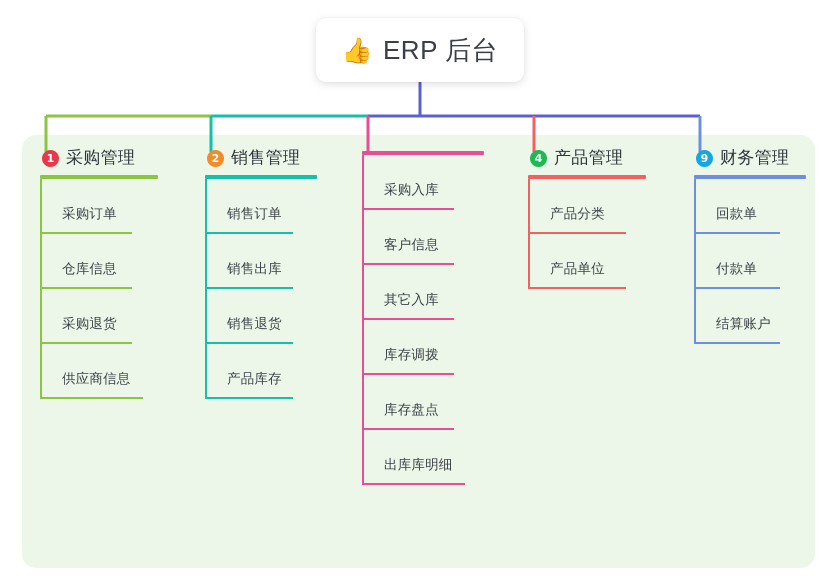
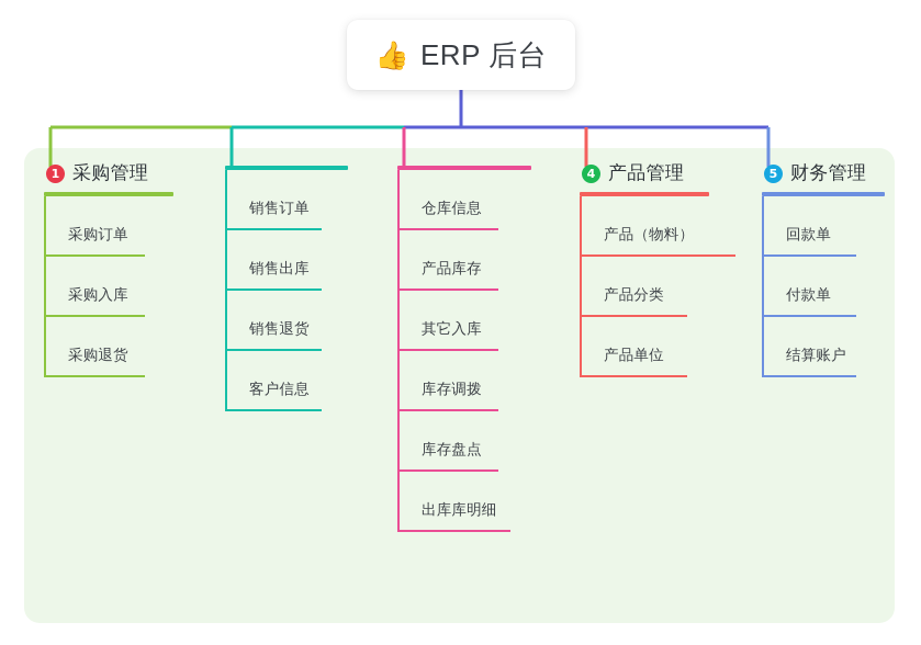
  👍
  ERP 后台
  1
  采购管理
  采购订单
- 仓库信息
+ 采购入库
  采购退货
- 供应商信息
- 2
- 销售管理
  销售订单
  销售出库
  销售退货
- 产品库存
+ 客户信息
- 采购入库
+ 仓库信息
- 客户信息
+ 产品库存
  其它入库
  库存调拨
  库存盘点
  出库库明细
  4
  产品管理
+ 产品（物料）
  产品分类
  产品单位
- 9
+ 5
  财务管理
  回款单
  付款单
  结算账户
